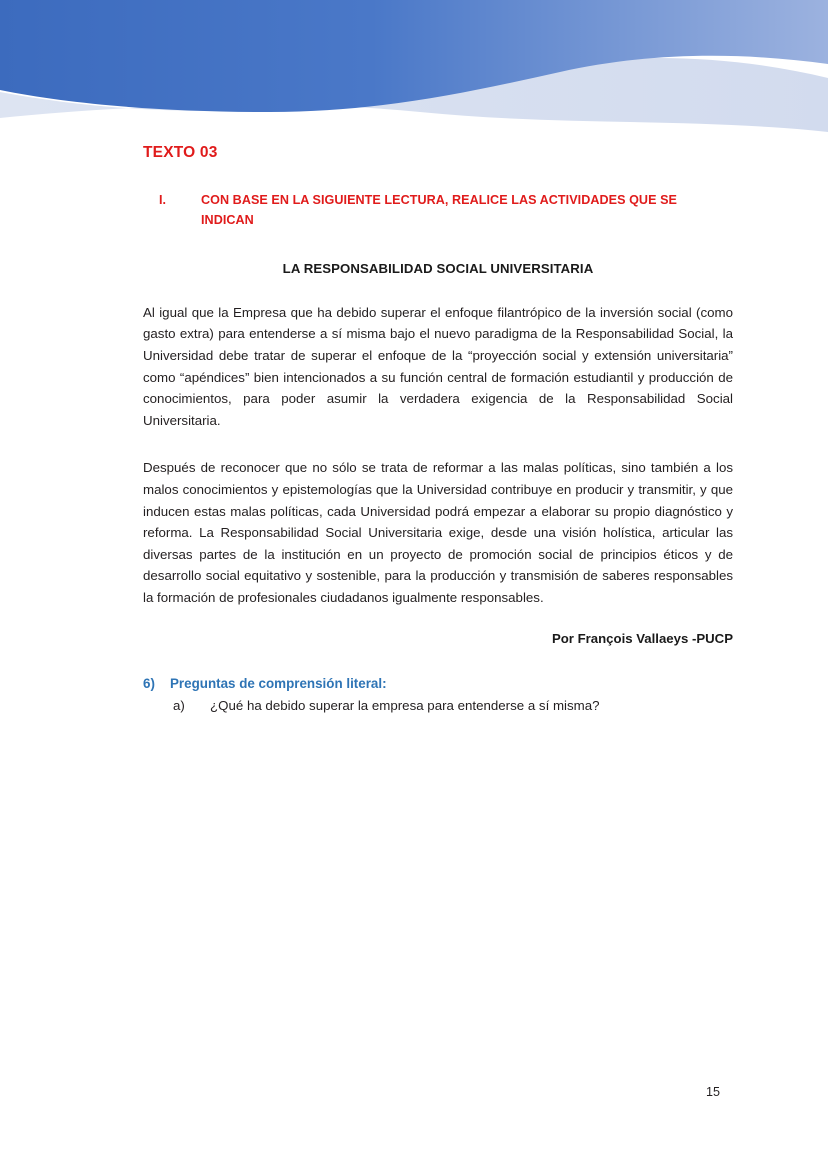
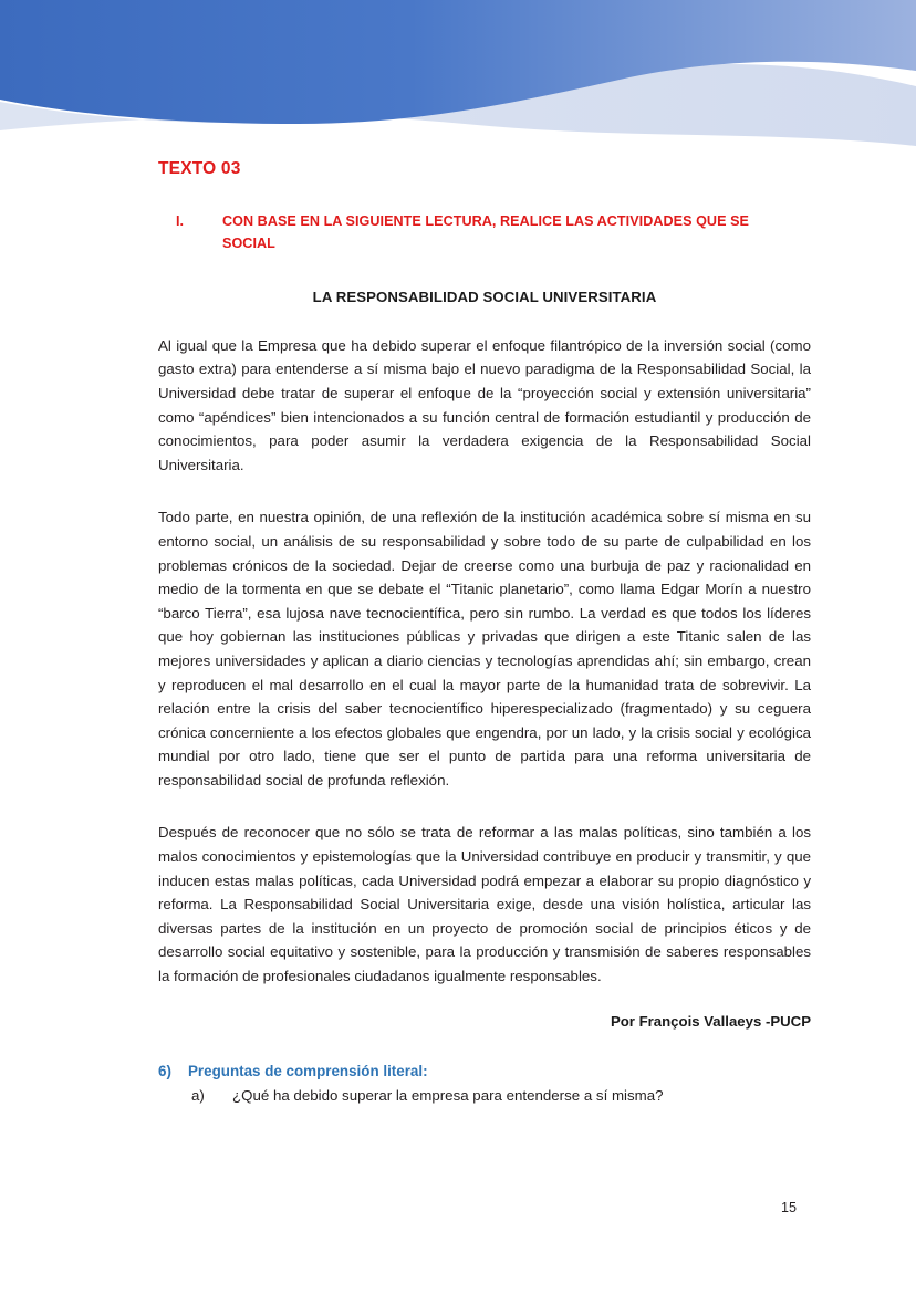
  TEXTO 03
  I.
- CON BASE EN LA SIGUIENTE LECTURA, REALICE LAS ACTIVIDADES QUE SE INDICAN
+ CON BASE EN LA SIGUIENTE LECTURA, REALICE LAS ACTIVIDADES QUE SE SOCIAL
  LA RESPONSABILIDAD SOCIAL UNIVERSITARIA
  Al igual que la Empresa que ha debido superar el enfoque filantrópico de la inversión social (como gasto extra) para entenderse a sí misma bajo el nuevo paradigma de la Responsabilidad Social, la Universidad debe tratar de superar el enfoque de la “proyección social y extensión universitaria” como “apéndices” bien intencionados a su función central de formación estudiantil y producción de conocimientos, para poder asumir la verdadera exigencia de la Responsabilidad Social Universitaria.
+ Todo parte, en nuestra opinión, de una reflexión de la institución académica sobre sí misma en su entorno social, un análisis de su responsabilidad y sobre todo de su parte de culpabilidad en los problemas crónicos de la sociedad. Dejar de creerse como una burbuja de paz y racionalidad en medio de la tormenta en que se debate el “Titanic planetario”, como llama Edgar Morín a nuestro “barco Tierra”, esa lujosa nave tecnocientífica, pero sin rumbo. La verdad es que todos los líderes que hoy gobiernan las instituciones públicas y privadas que dirigen a este Titanic salen de las mejores universidades y aplican a diario ciencias y tecnologías aprendidas ahí; sin embargo, crean y reproducen el mal desarrollo en el cual la mayor parte de la humanidad trata de sobrevivir. La relación entre la crisis del saber tecnocientífico hiperespecializado (fragmentado) y su ceguera crónica concerniente a los efectos globales que engendra, por un lado, y la crisis social y ecológica mundial por otro lado, tiene que ser el punto de partida para una reforma universitaria de responsabilidad social de profunda reflexión.
  Después de reconocer que no sólo se trata de reformar a las malas políticas, sino también a los malos conocimientos y epistemologías que la Universidad contribuye en producir y transmitir, y que inducen estas malas políticas, cada Universidad podrá empezar a elaborar su propio diagnóstico y reforma. La Responsabilidad Social Universitaria exige, desde una visión holística, articular las diversas partes de la institución en un proyecto de promoción social de principios éticos y de desarrollo social equitativo y sostenible, para la producción y transmisión de saberes responsables la formación de profesionales ciudadanos igualmente responsables.
  Por François Vallaeys -PUCP
  6)
  Preguntas de comprensión literal:
  a)
  ¿Qué ha debido superar la empresa para entenderse a sí misma?
  15
